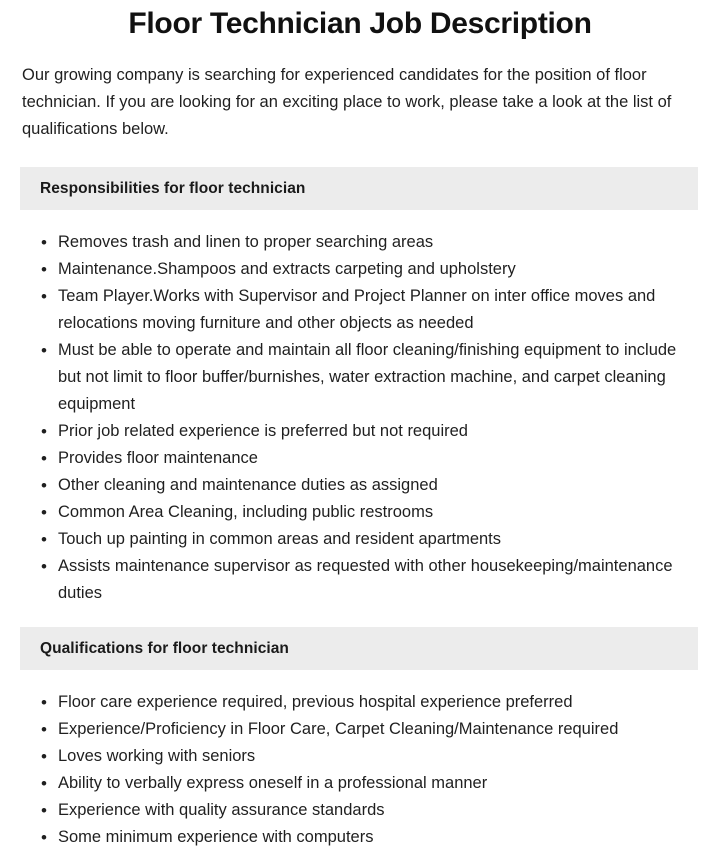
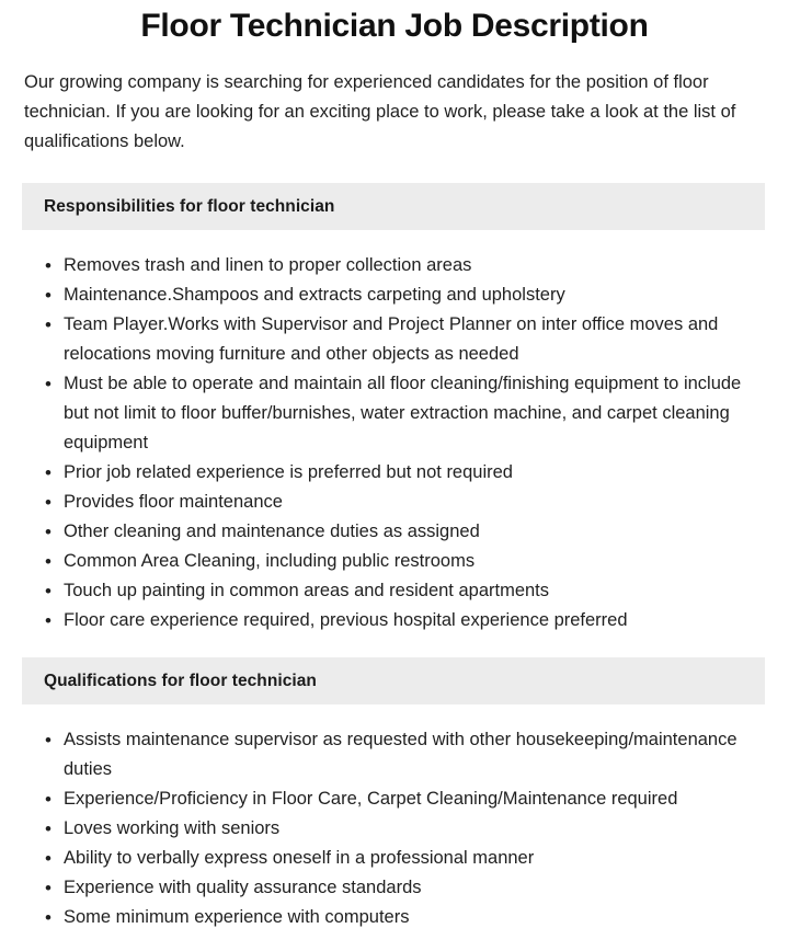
  Floor Technician Job Description
  Our growing company is searching for experienced candidates for the position of floor technician. If you are looking for an exciting place to work, please take a look at the list of qualifications below.
  Responsibilities for floor technician
  •
- Removes trash and linen to proper searching areas
+ Removes trash and linen to proper collection areas
  •
  Maintenance.Shampoos and extracts carpeting and upholstery
  •
  Team Player.Works with Supervisor and Project Planner on inter office moves and relocations moving furniture and other objects as needed
  •
  Must be able to operate and maintain all floor cleaning/finishing equipment to include but not limit to floor buffer/burnishes, water extraction machine, and carpet cleaning equipment
  •
  Prior job related experience is preferred but not required
  •
  Provides floor maintenance
  •
  Other cleaning and maintenance duties as assigned
  •
  Common Area Cleaning, including public restrooms
  •
  Touch up painting in common areas and resident apartments
  •
- Assists maintenance supervisor as requested with other housekeeping/maintenance duties
+ Floor care experience required, previous hospital experience preferred
  Qualifications for floor technician
  •
- Floor care experience required, previous hospital experience preferred
+ Assists maintenance supervisor as requested with other housekeeping/maintenance duties
  •
  Experience/Proficiency in Floor Care, Carpet Cleaning/Maintenance required
  •
  Loves working with seniors
  •
  Ability to verbally express oneself in a professional manner
  •
  Experience with quality assurance standards
  •
  Some minimum experience with computers
